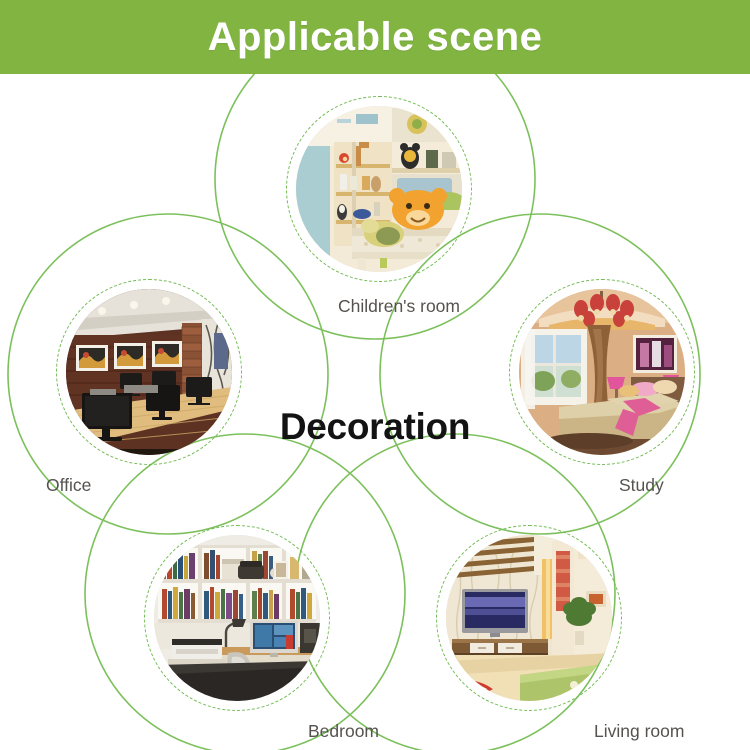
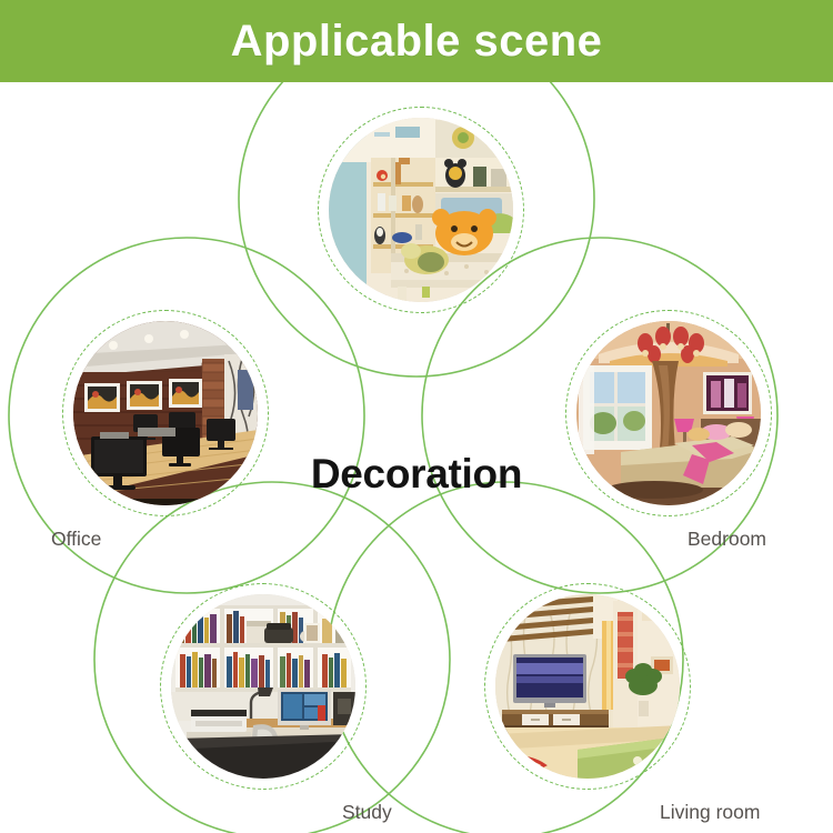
  Applicable scene
- Children's room
- Study
+ Bedroom
  Living room
- Bedroom
+ Study
  Office
  Decoration
